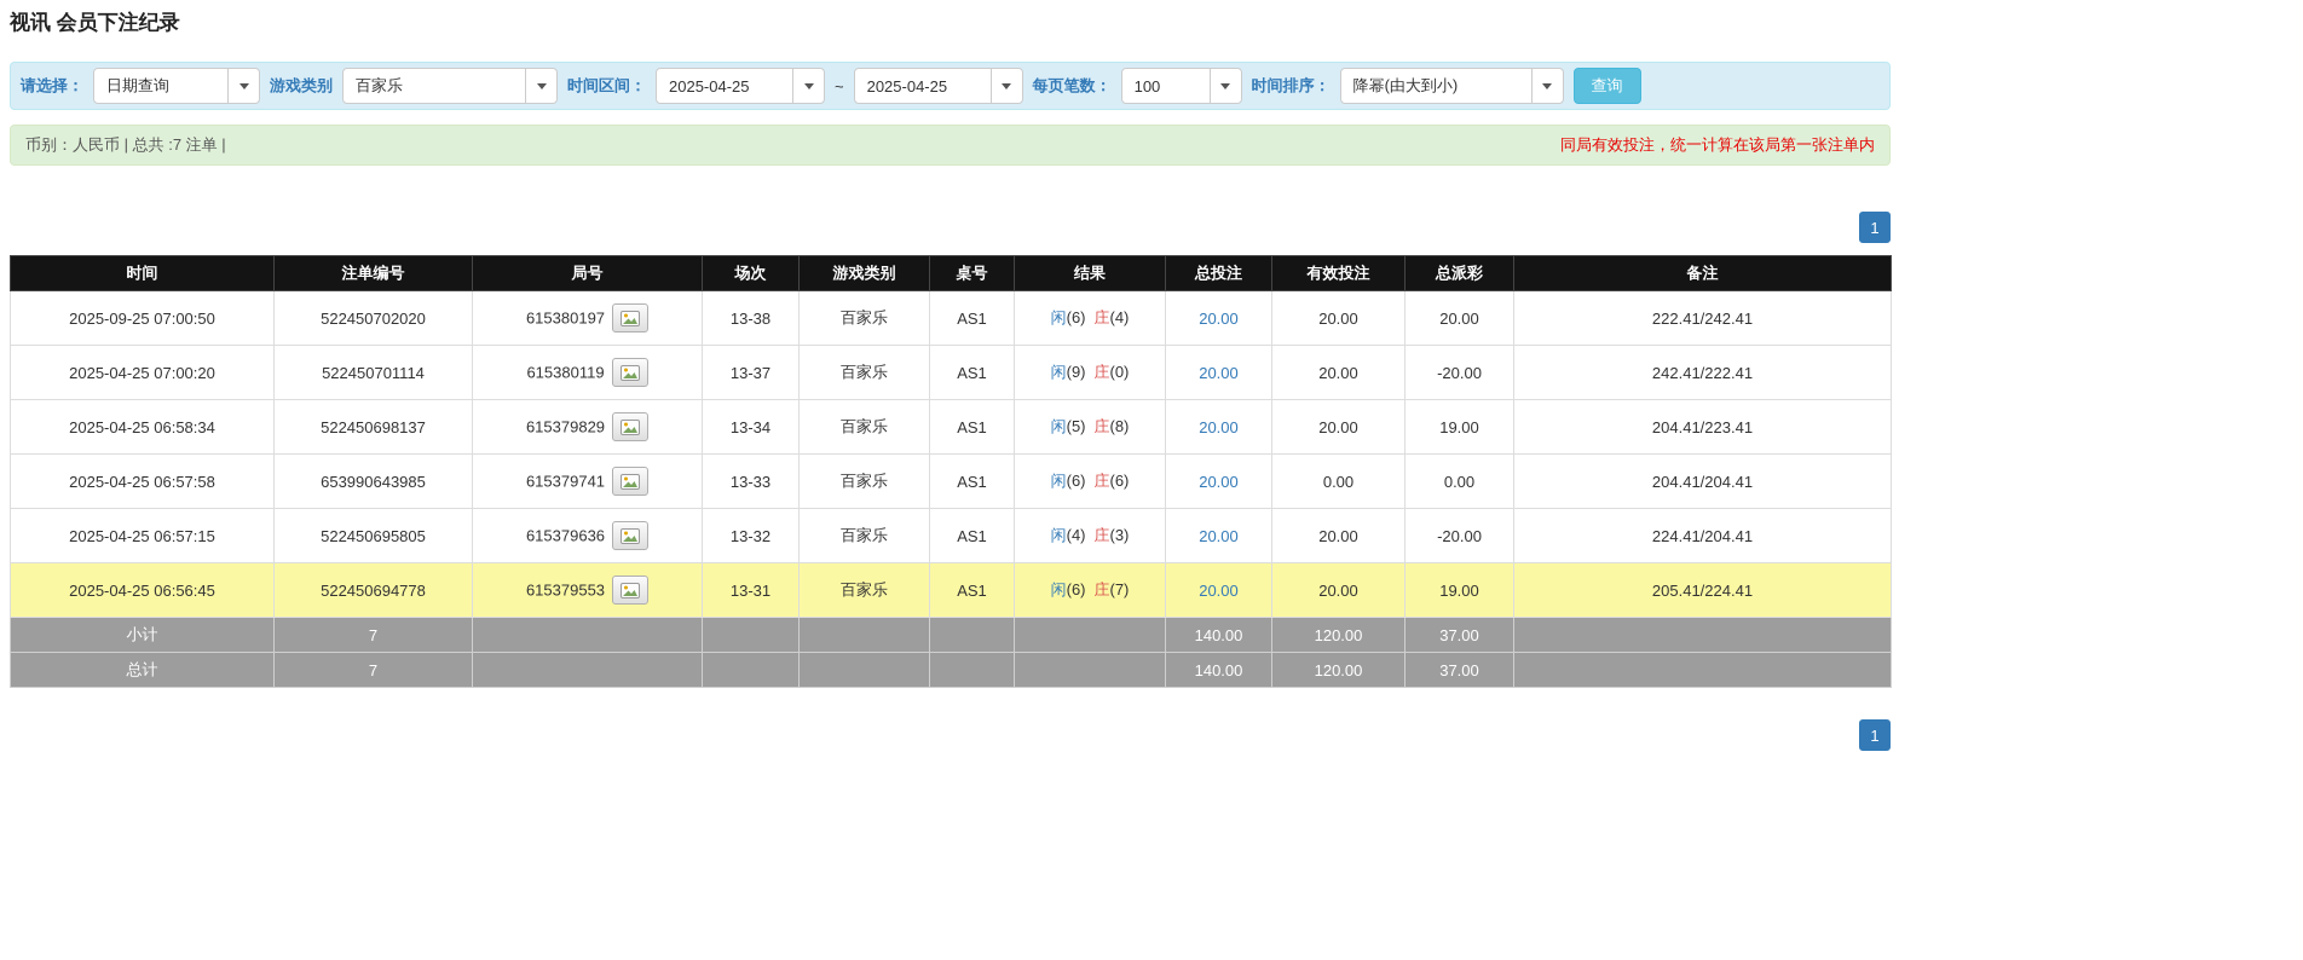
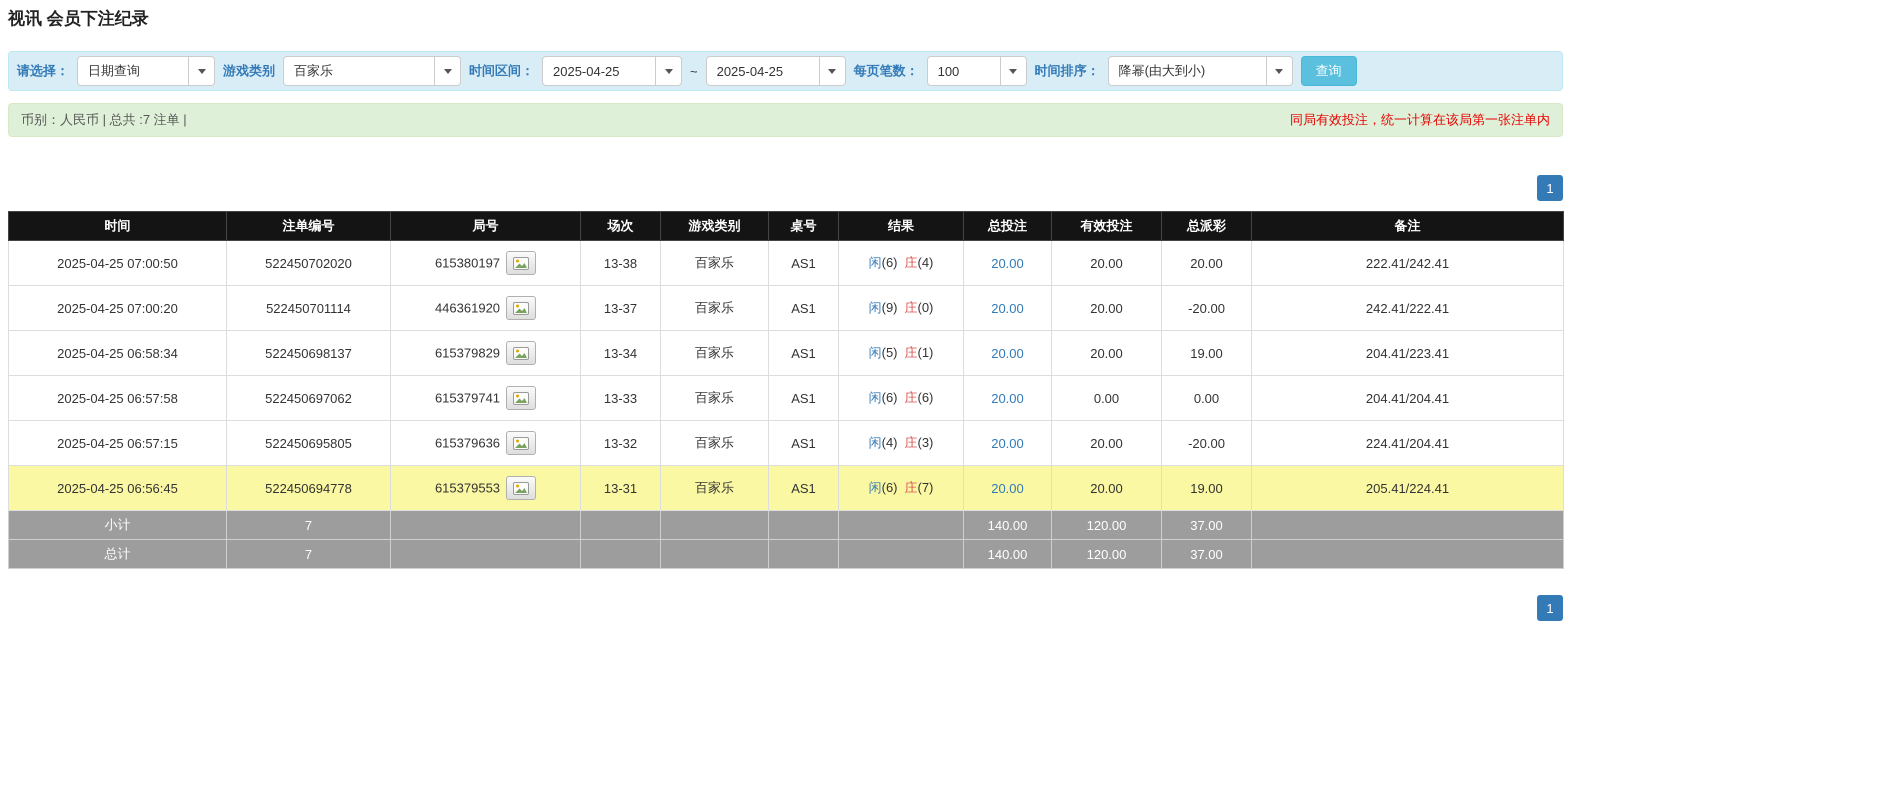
  视讯 会员下注纪录
  请选择：
  日期查询
  游戏类别
  百家乐
  时间区间：
  2025-04-25
  ~
  2025-04-25
  每页笔数：
  100
  时间排序：
  降幂(由大到小)
  查询
  币别：人民币 | 总共 :7 注单 |
  同局有效投注，统一计算在该局第一张注单内
  1
  时间	注单编号	局号	场次	游戏类别	桌号	结果	总投注	有效投注	总派彩	备注
- 2025-09-25 07:00:50	522450702020	615380197	13-38	百家乐	AS1	闲(6) 庄(4)	20.00	20.00	20.00	222.41/242.41
+ 2025-04-25 07:00:50	522450702020	615380197	13-38	百家乐	AS1	闲(6) 庄(4)	20.00	20.00	20.00	222.41/242.41
- 2025-04-25 07:00:20	522450701114	615380119	13-37	百家乐	AS1	闲(9) 庄(0)	20.00	20.00	-20.00	242.41/222.41
+ 2025-04-25 07:00:20	522450701114	446361920	13-37	百家乐	AS1	闲(9) 庄(0)	20.00	20.00	-20.00	242.41/222.41
- 2025-04-25 06:58:34	522450698137	615379829	13-34	百家乐	AS1	闲(5) 庄(8)	20.00	20.00	19.00	204.41/223.41
+ 2025-04-25 06:58:34	522450698137	615379829	13-34	百家乐	AS1	闲(5) 庄(1)	20.00	20.00	19.00	204.41/223.41
- 2025-04-25 06:57:58	653990643985	615379741	13-33	百家乐	AS1	闲(6) 庄(6)	20.00	0.00	0.00	204.41/204.41
+ 2025-04-25 06:57:58	522450697062	615379741	13-33	百家乐	AS1	闲(6) 庄(6)	20.00	0.00	0.00	204.41/204.41
  2025-04-25 06:57:15	522450695805	615379636	13-32	百家乐	AS1	闲(4) 庄(3)	20.00	20.00	-20.00	224.41/204.41
  2025-04-25 06:56:45	522450694778	615379553	13-31	百家乐	AS1	闲(6) 庄(7)	20.00	20.00	19.00	205.41/224.41
  小计	7						140.00	120.00	37.00
  总计	7						140.00	120.00	37.00
  1
